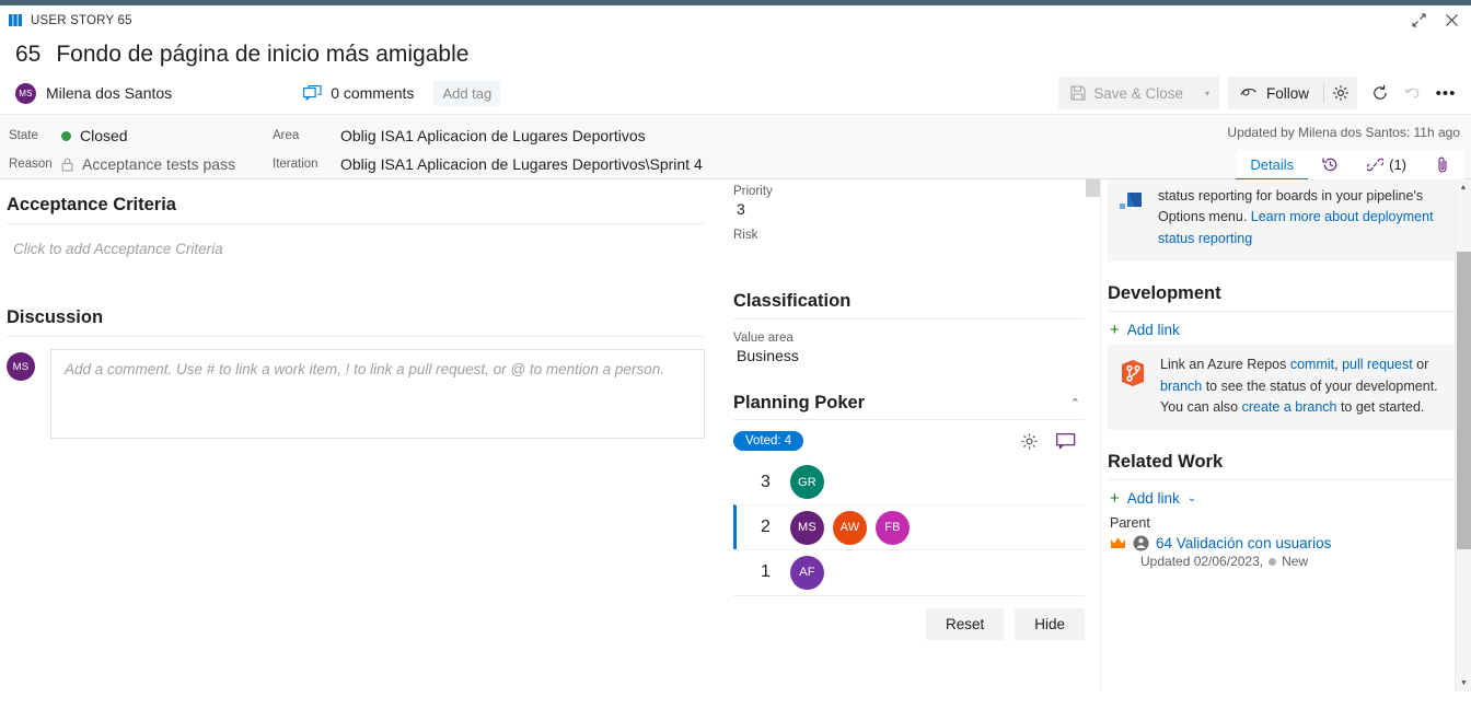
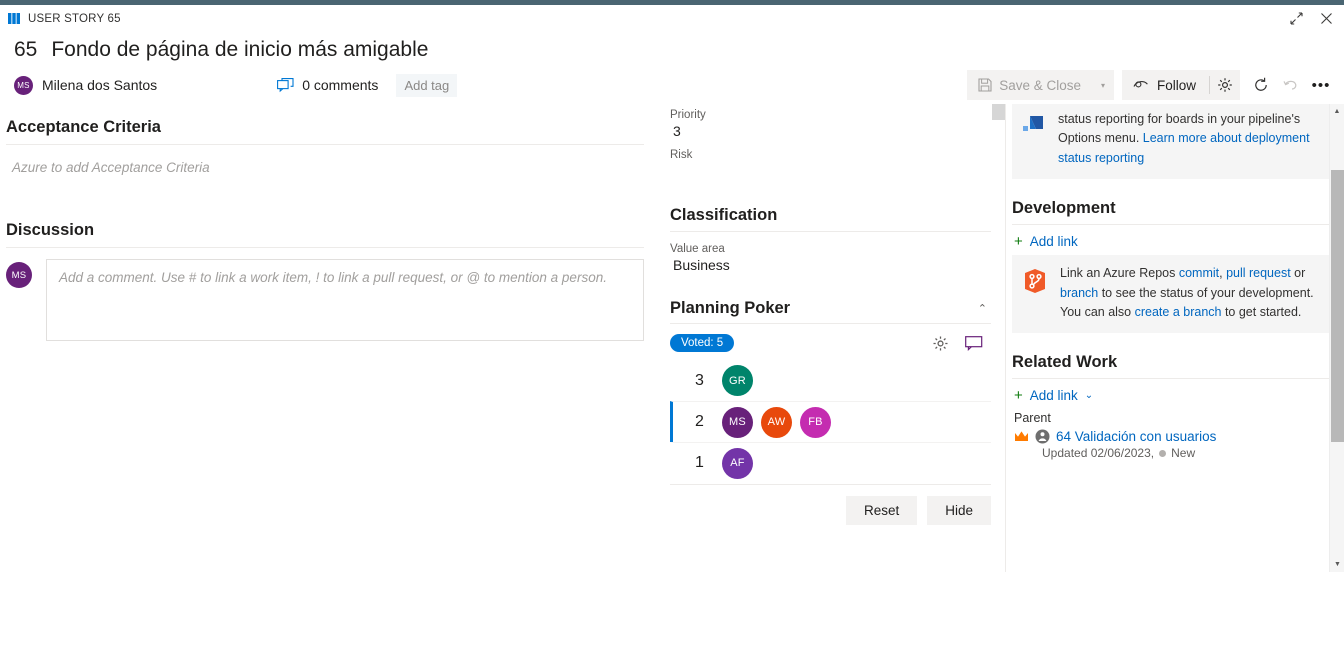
  USER STORY 65
  65
  Fondo de página de inicio más amigable
  MS
  Milena dos Santos
  0 comments
  Add tag
  Save & Close
  ▾
  Follow
  •••
- State
- Closed
- Reason
- Acceptance tests pass
- Area
- Oblig ISA1 Aplicacion de Lugares Deportivos
- Iteration
- Oblig ISA1 Aplicacion de Lugares Deportivos\Sprint 4
- Updated by Milena dos Santos: 11h ago
- Details
- (1)
  Acceptance Criteria
- Click to add Acceptance Criteria
+ Azure to add Acceptance Criteria
  Discussion
  MS
  Add a comment. Use # to link a work item, ! to link a pull request, or @ to mention a person.
  Priority
  3
  Risk
  Classification
  Value area
  Business
  Planning Poker
  ⌃
- Voted: 4
+ Voted: 5
  3
  GR
  2
  MS
  AW
  FB
  1
  AF
  Reset
  Hide
  status reporting for boards in your pipeline's Options menu. Learn more about deployment status reporting
  Development
  +
  Add link
  Link an Azure Repos commit, pull request or branch to see the status of your development. You can also create a branch to get started.
  Related Work
  +
  Add link
  ⌄
  Parent
  64 Validación con usuarios
  Updated 02/06/2023,
  New
